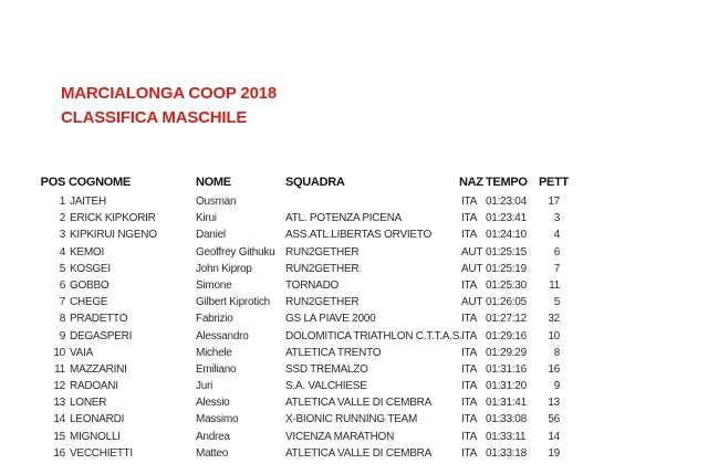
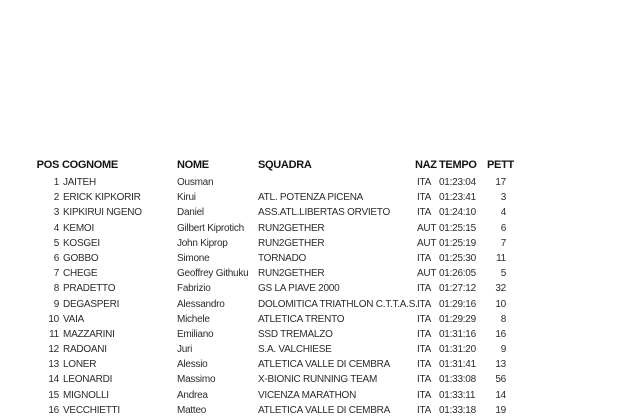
- MARCIALONGA COOP 2018
- CLASSIFICA MASCHILE
  POS
  COGNOME
  NOME
  SQUADRA
  NAZ
  TEMPO
  PETT
  1
  JAITEH
  Ousman
  ITA
  01:23:04
  17
  2
  ERICK KIPKORIR
  Kirui
  ATL. POTENZA PICENA
  ITA
  01:23:41
  3
  3
  KIPKIRUI NGENO
  Daniel
  ASS.ATL.LIBERTAS ORVIETO
  ITA
  01:24:10
  4
  4
  KEMOI
- Geoffrey Githuku
+ Gilbert Kiprotich
  RUN2GETHER
  AUT
  01:25:15
  6
  5
  KOSGEI
  John Kiprop
  RUN2GETHER
  AUT
  01:25:19
  7
  6
  GOBBO
  Simone
  TORNADO
  ITA
  01:25:30
  11
  7
  CHEGE
- Gilbert Kiprotich
+ Geoffrey Githuku
  RUN2GETHER
  AUT
  01:26:05
  5
  8
  PRADETTO
  Fabrizio
  GS LA PIAVE 2000
  ITA
  01:27:12
  32
  9
  DEGASPERI
  Alessandro
  DOLOMITICA TRIATHLON C.T.T.A.S.
  ITA
  01:29:16
  10
  10
  VAIA
  Michele
  ATLETICA TRENTO
  ITA
  01:29:29
  8
  11
  MAZZARINI
  Emiliano
  SSD TREMALZO
  ITA
  01:31:16
  16
  12
  RADOANI
  Juri
  S.A. VALCHIESE
  ITA
  01:31:20
  9
  13
  LONER
  Alessio
  ATLETICA VALLE DI CEMBRA
  ITA
  01:31:41
  13
  14
  LEONARDI
  Massimo
  X-BIONIC RUNNING TEAM
  ITA
  01:33:08
  56
  15
  MIGNOLLI
  Andrea
  VICENZA MARATHON
  ITA
  01:33:11
  14
  16
  VECCHIETTI
  Matteo
  ATLETICA VALLE DI CEMBRA
  ITA
  01:33:18
  19
